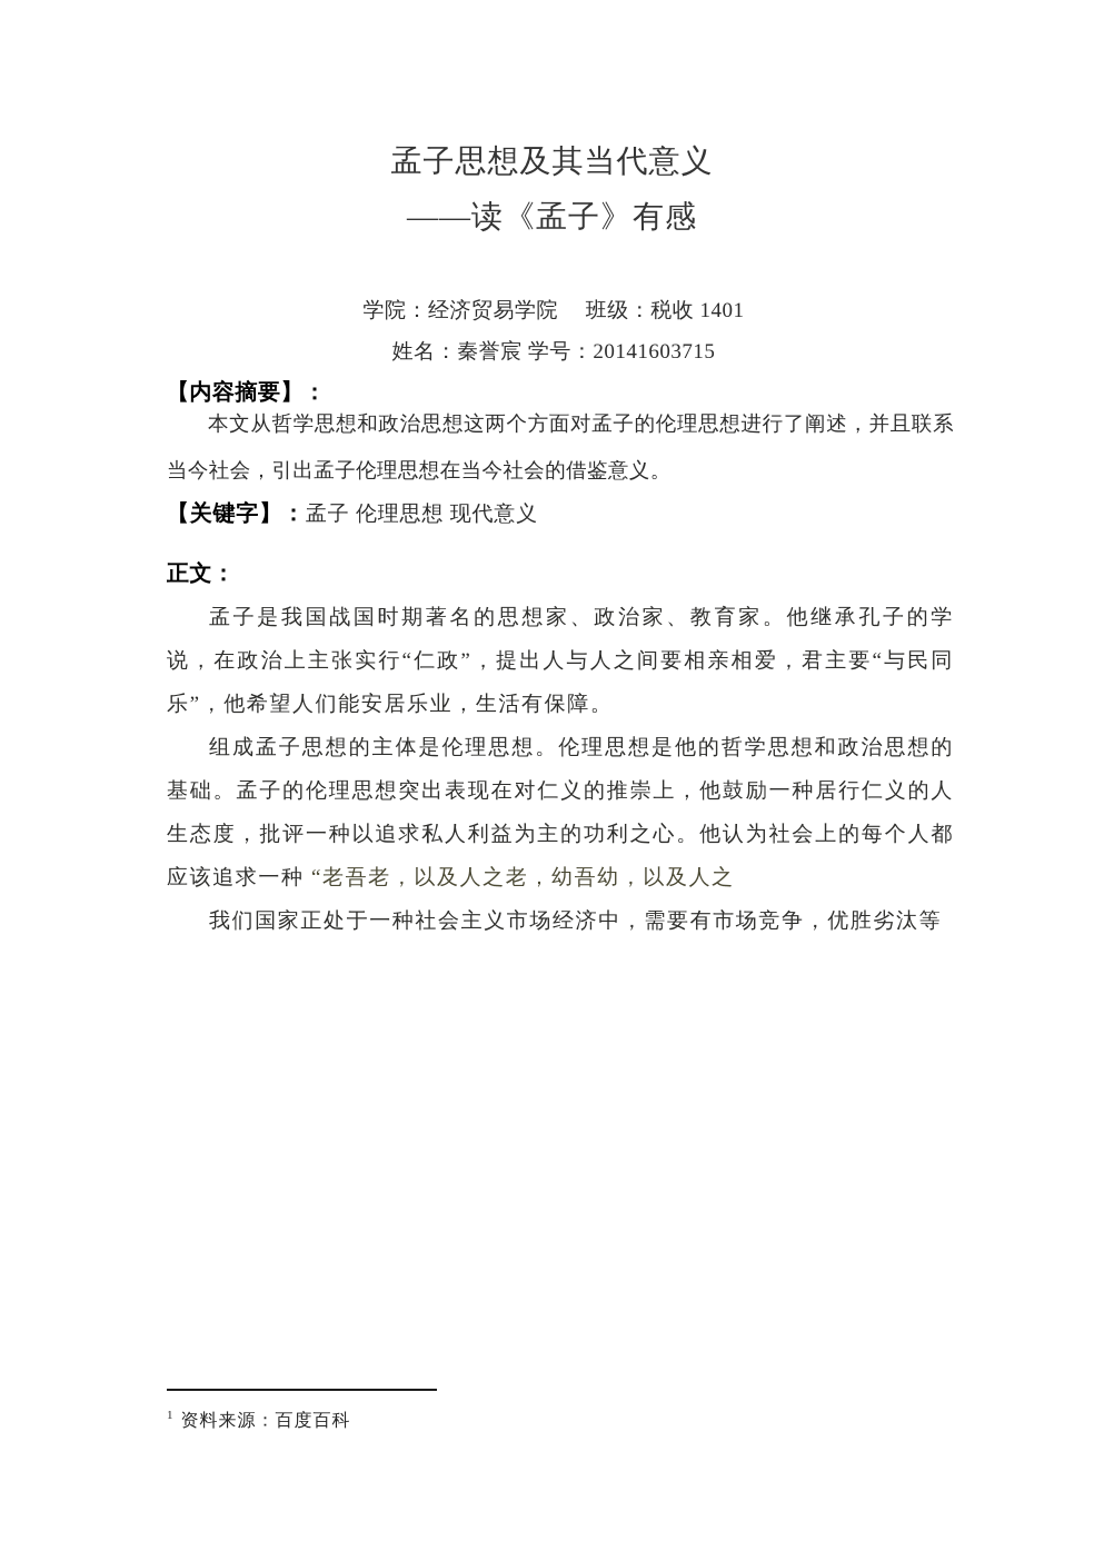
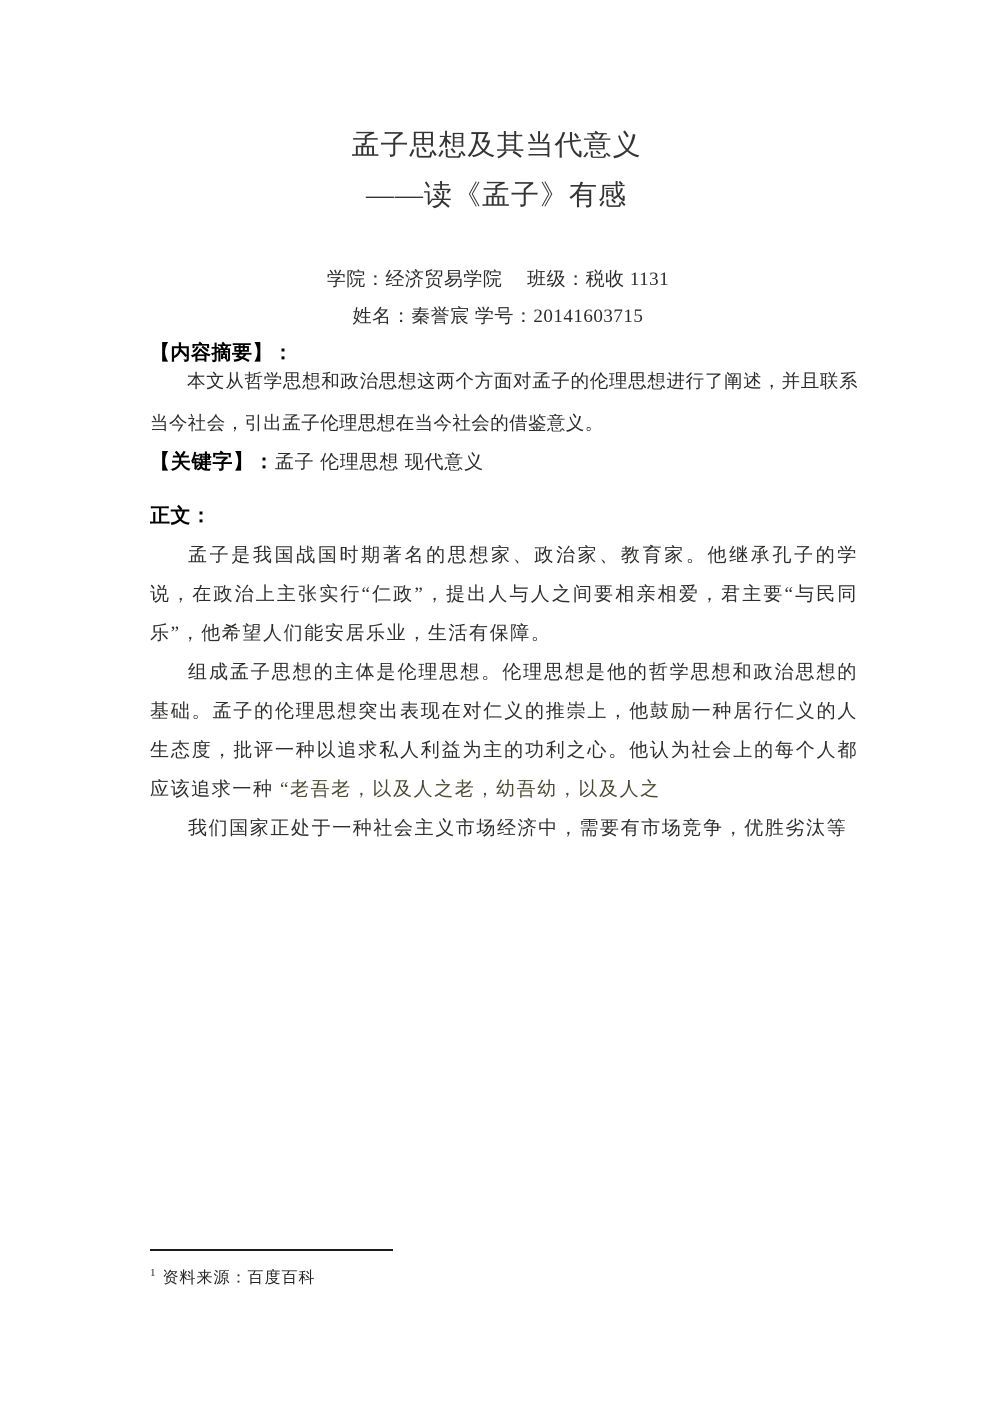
  孟子思想及其当代意义
  ——读《孟子》有感
- 学院：经济贸易学院 班级：税收 1401
+ 学院：经济贸易学院 班级：税收 1131
  姓名：秦誉宸 学号：20141603715
  【内容摘要】：
  本文从哲学思想和政治思想这两个方面对孟子的伦理思想进行了阐述，并且联系当今社会，引出孟子伦理思想在当今社会的借鉴意义。
  【关键字】：孟子 伦理思想 现代意义
  正文：
  孟子是我国战国时期著名的思想家、政治家、教育家。他继承孔子的学说，在政治上主张实行“仁政”，提出人与人之间要相亲相爱，君主要“与民同乐”，他希望人们能安居乐业，生活有保障。
  组成孟子思想的主体是伦理思想。伦理思想是他的哲学思想和政治思想的基础。孟子的伦理思想突出表现在对仁义的推崇上，他鼓励一种居行仁义的人生态度，批评一种以追求私人利益为主的功利之心。他认为社会上的每个人都应该追求一种 “老吾老，以及人之老，幼吾幼，以及人之
  我们国家正处于一种社会主义市场经济中，需要有市场竞争，优胜劣汰等
  1 资料来源：百度百科
